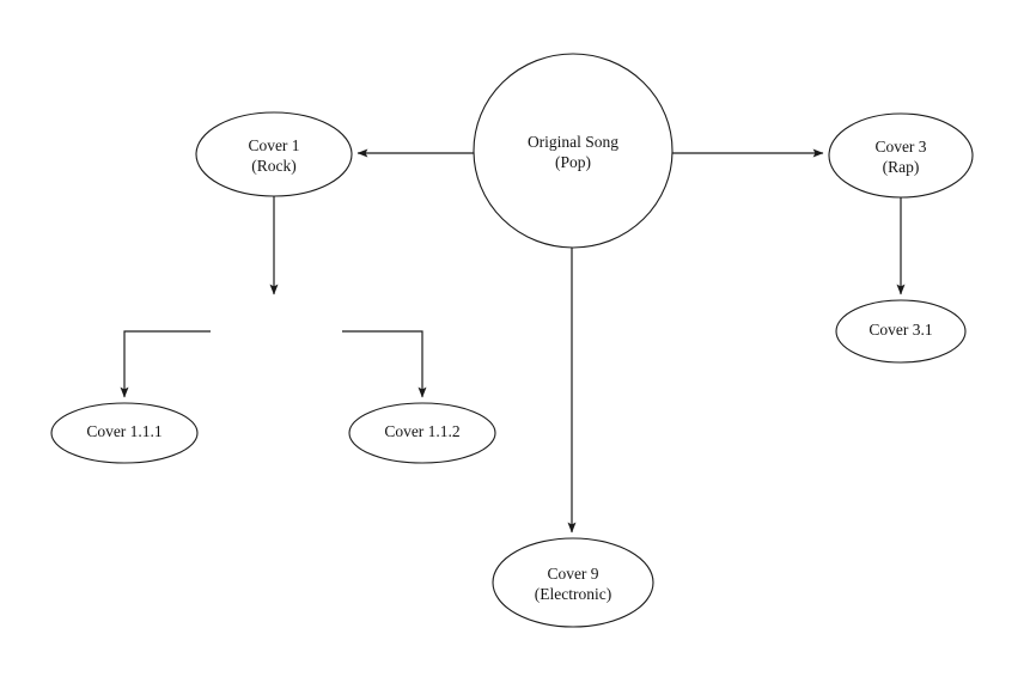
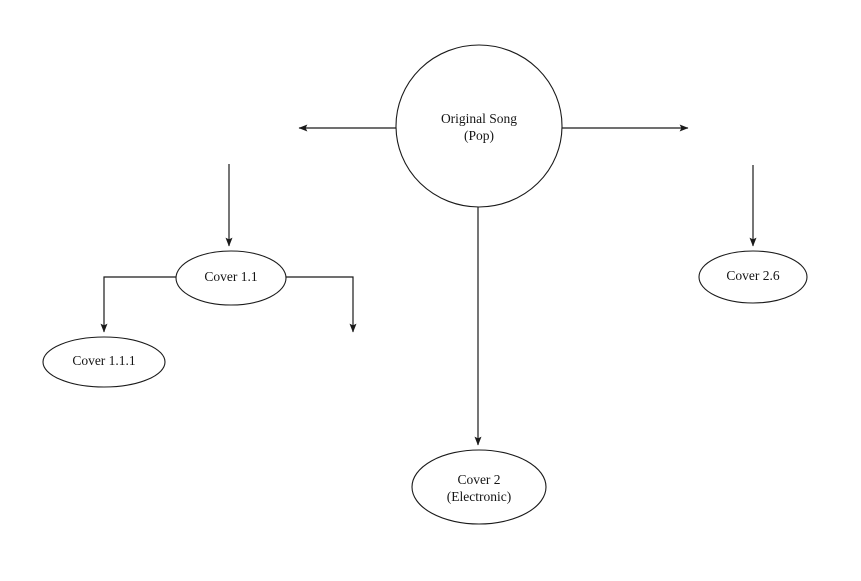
  Original Song
  (Pop)
- Cover 1
- (Rock)
- Cover 3
- (Rap)
- Cover 9
+ Cover 2
  (Electronic)
+ Cover 1.1
- Cover 3.1
+ Cover 2.6
  Cover 1.1.1
- Cover 1.1.2
